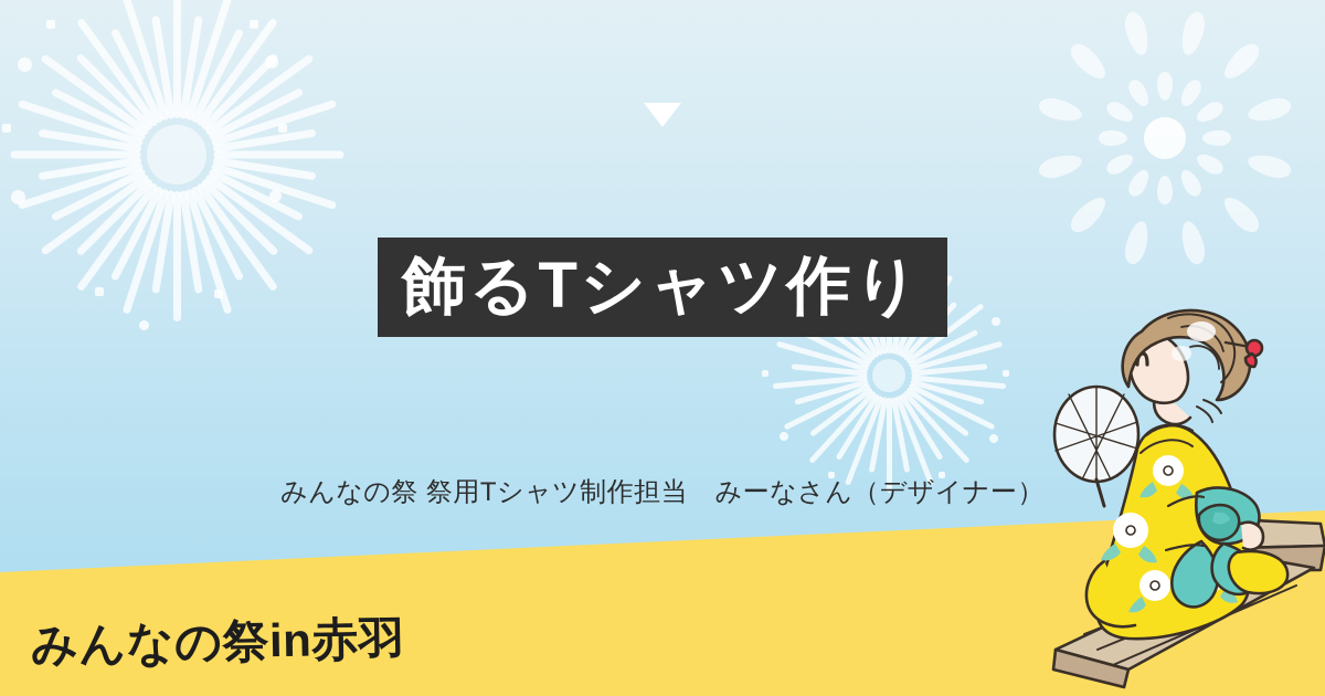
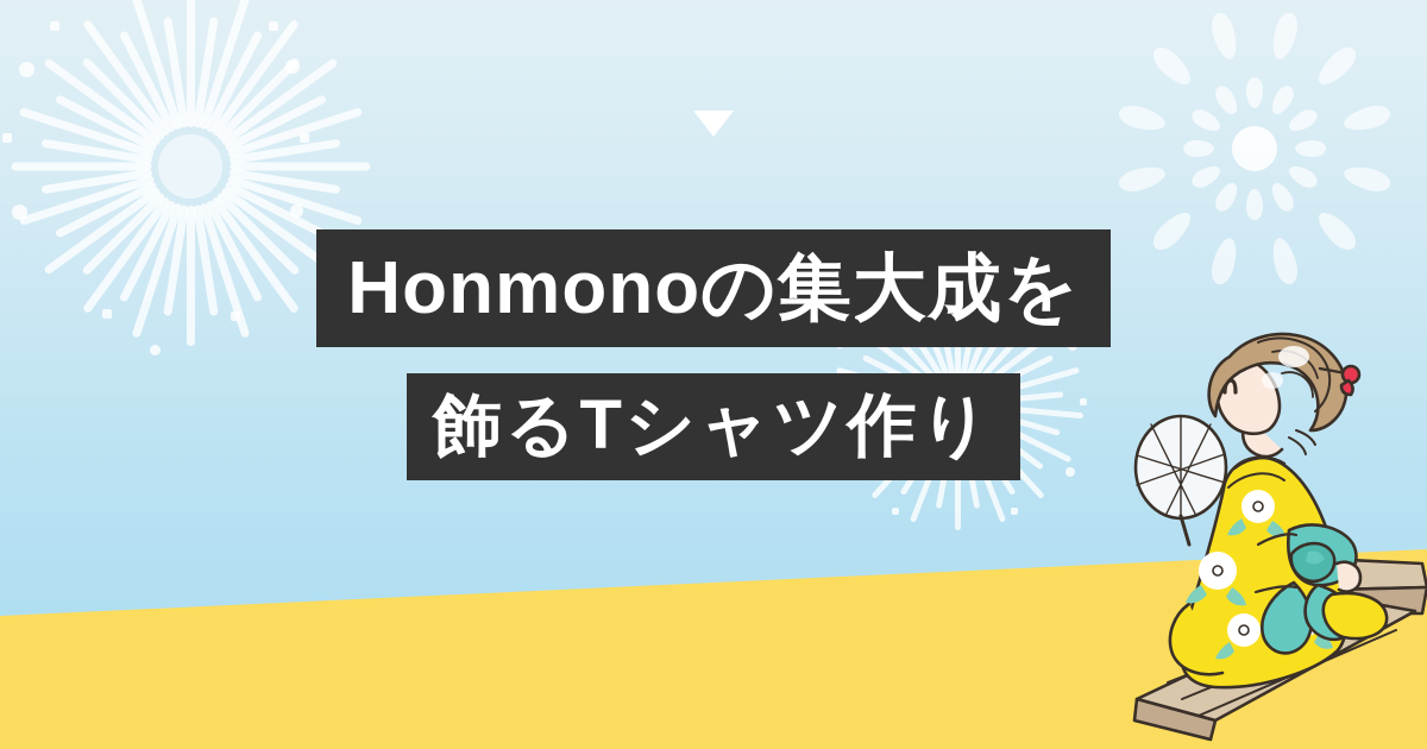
+ Honmonoの集大成を
  飾るTシャツ作り
- みんなの祭 祭用Tシャツ制作担当 みーなさん（デザイナー）
- みんなの祭in赤羽
